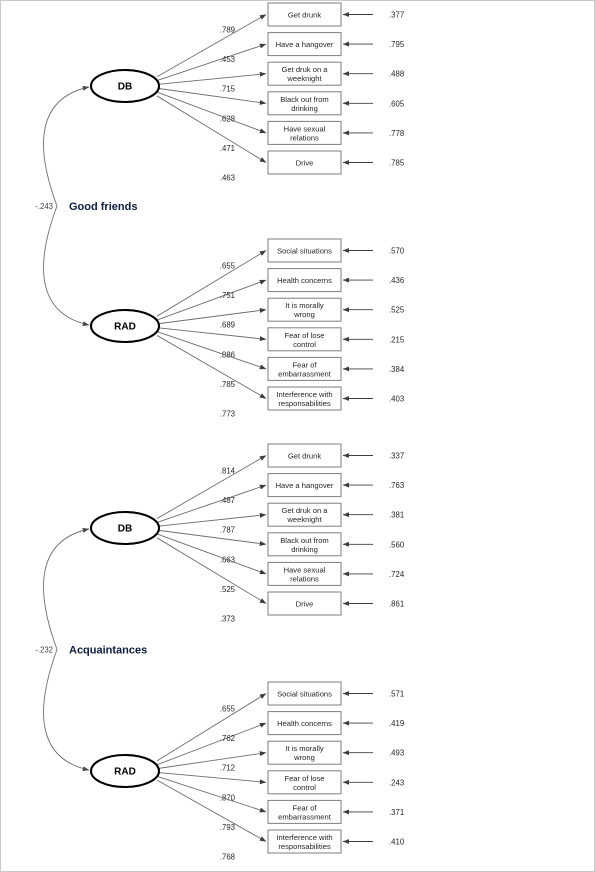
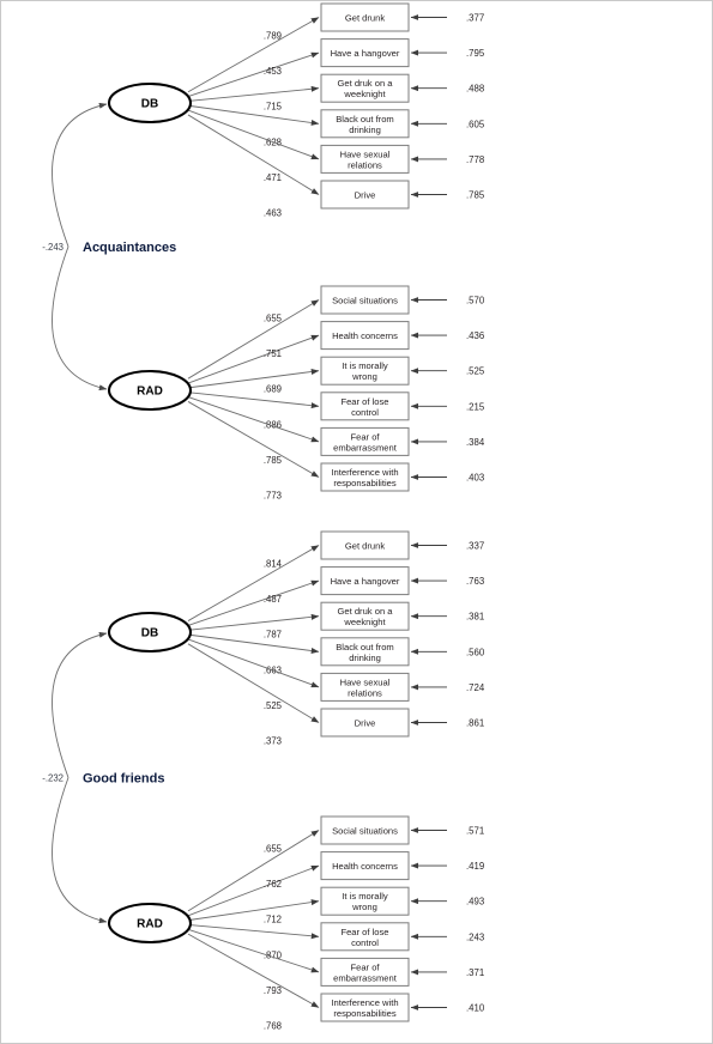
  Get drunk
  .377
  .789
  Have a hangover
  .795
  .453
  Get druk on a
  weeknight
  .488
  .715
  Black out from
  drinking
  .605
  .68
  Have sexual
  relations
  .778
  .471
  Drive
  .785
  .463
  DB
  Social situations
  .570
  .655
  Health concerns
  .436
  .751
  It is morally
  wrong
  .525
  .689
  Fear of lose
  control
  .215
  .86
  Fear of
  embarrassment
  .384
  .785
  Interference with
  responsabilities
  .403
  .773
  RAD
  -.243
- Good friends
+ Acquaintances
  Get drunk
  .337
  .814
  Have a hangover
  .763
  .487
  Get druk on a
  weeknight
  .381
  .787
  Black out from
  drinking
  .560
  .63
  Have sexual
  relations
  .724
  .525
  Drive
  .861
  .373
  DB
  Social situations
  .571
  .655
  Health concerns
  .419
  .762
  It is morally
  wrong
  .493
  .712
  Fear of lose
  control
  .243
  .70
  Fear of
  embarrassment
  .371
  .793
  Interference with
  responsabilities
  .410
  .768
  RAD
  -.232
- Acquaintances
+ Good friends
